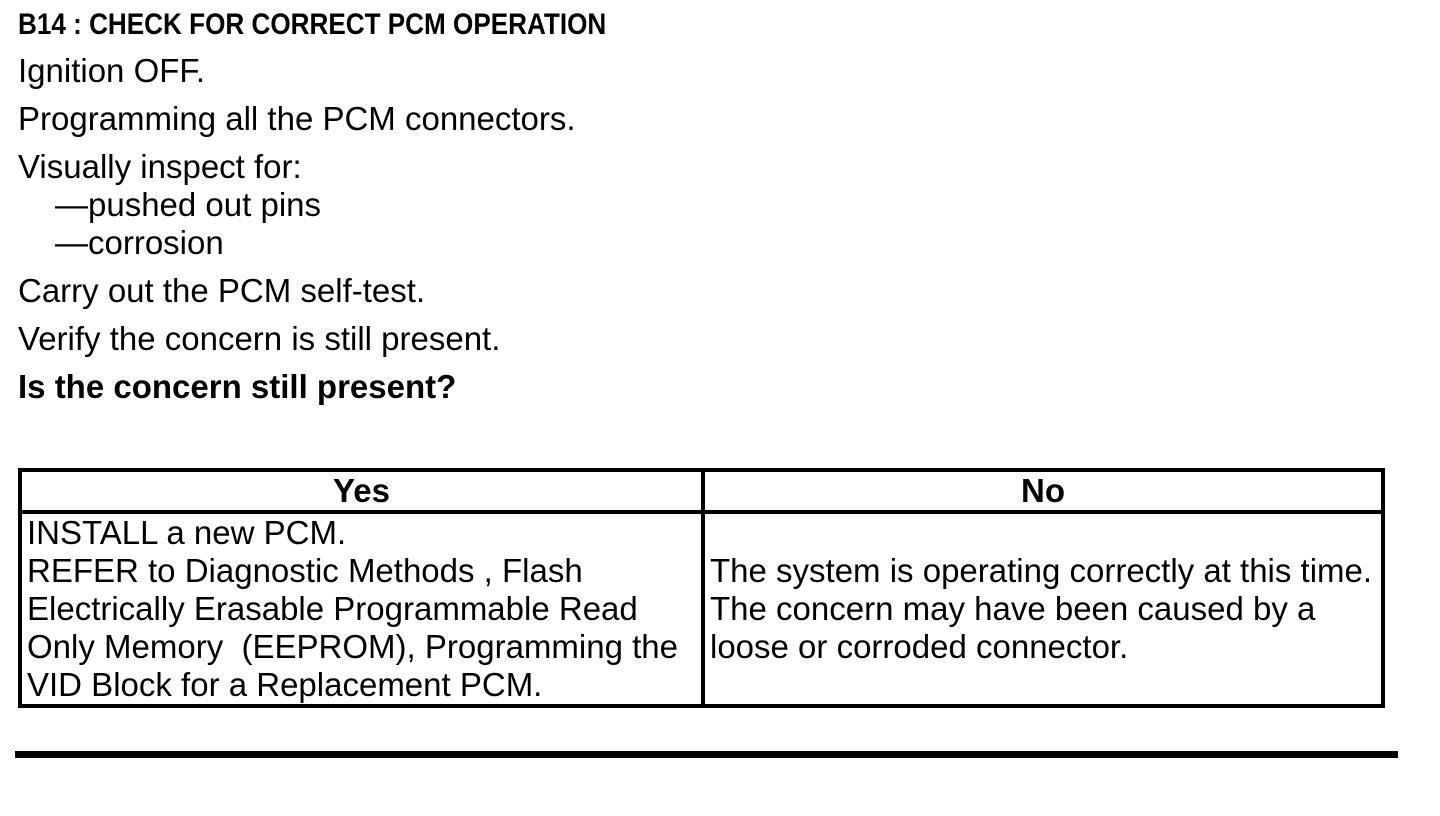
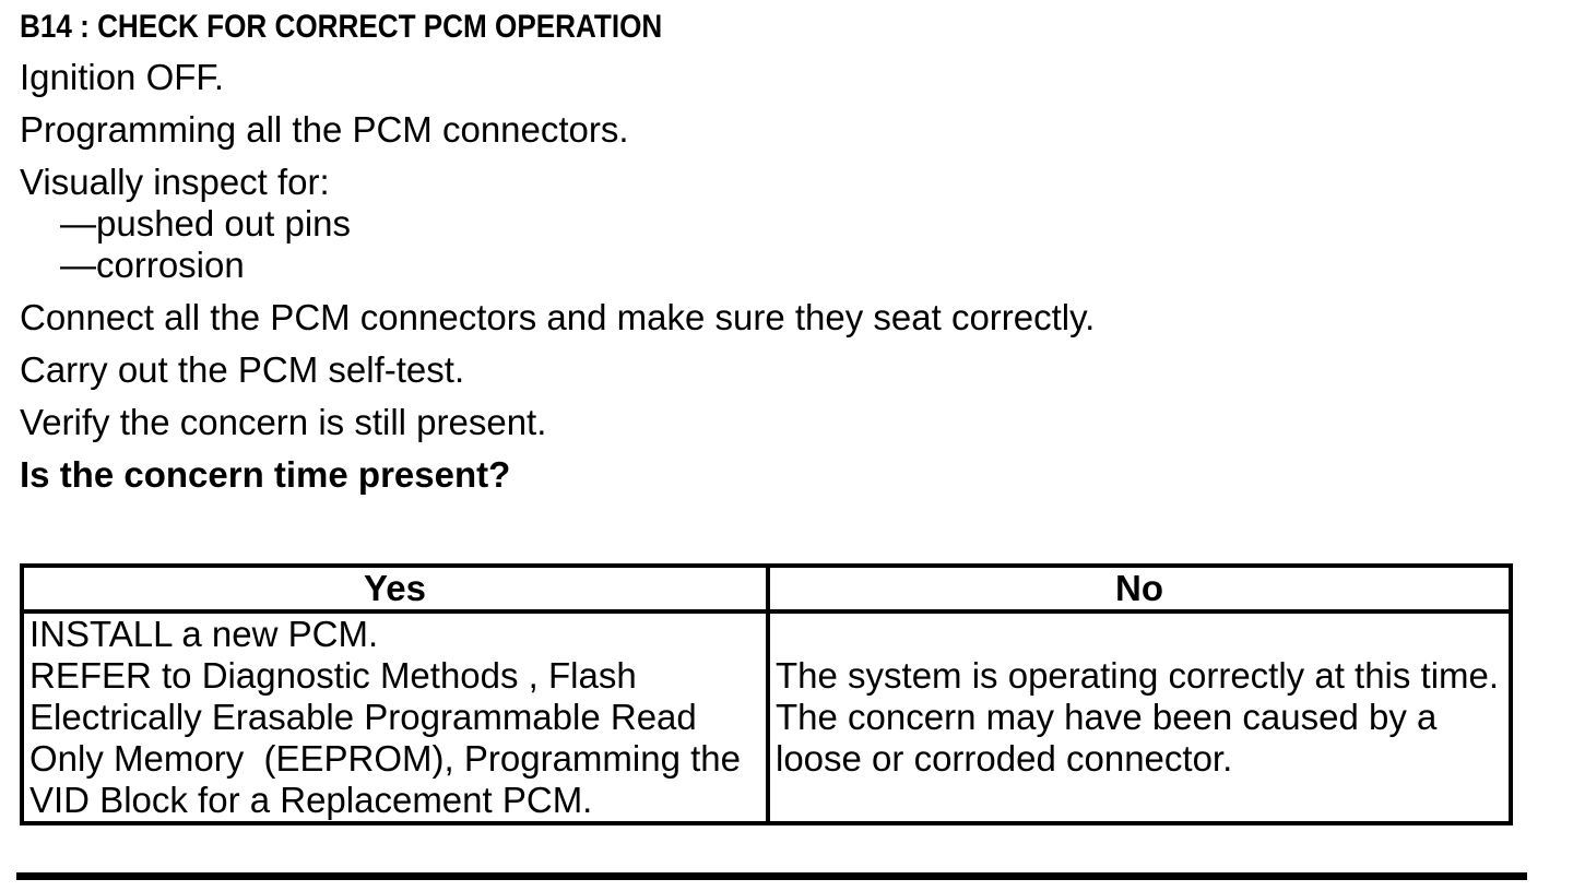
  B14 : CHECK FOR CORRECT PCM OPERATION
  Ignition OFF.
  Programming all the PCM connectors.
  Visually inspect for:
  —pushed out pins
  —corrosion
+ Connect all the PCM connectors and make sure they seat correctly.
  Carry out the PCM self-test.
  Verify the concern is still present.
- Is the concern still present?
+ Is the concern time present?
  Yes	No
  INSTALL a new PCM. REFER to Diagnostic Methods , Flash Electrically Erasable Programmable Read Only Memory (EEPROM), Programming the VID Block for a Replacement PCM.	The system is operating correctly at this time. The concern may have been caused by a loose or corroded connector.
